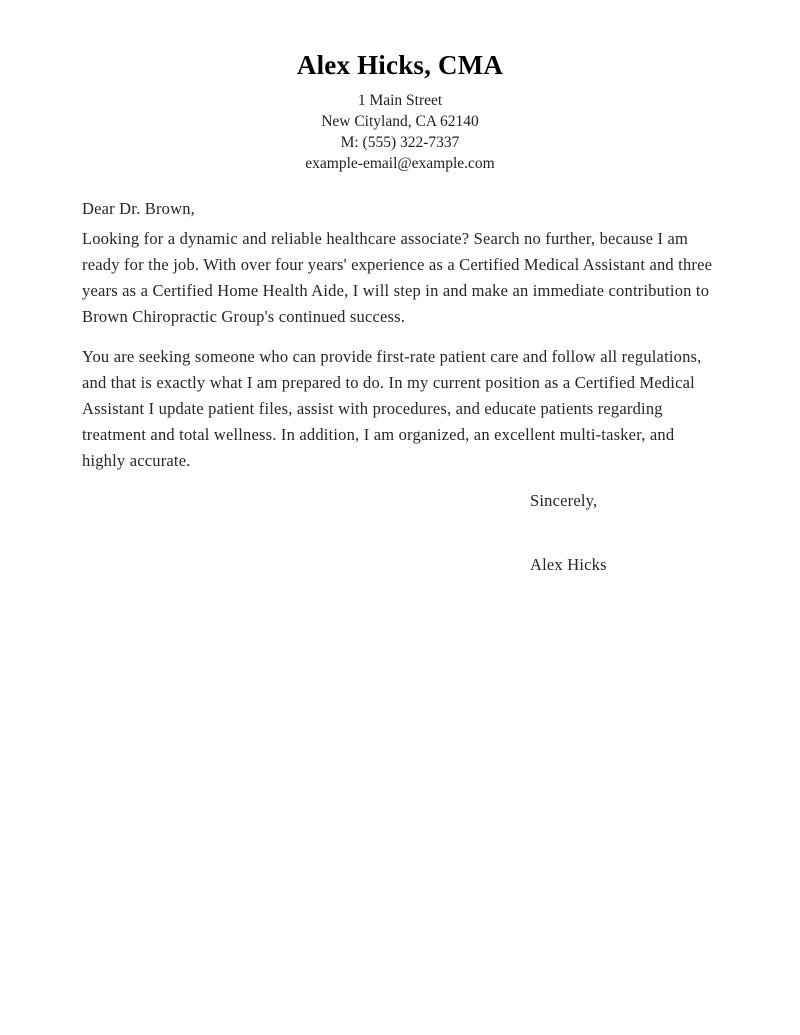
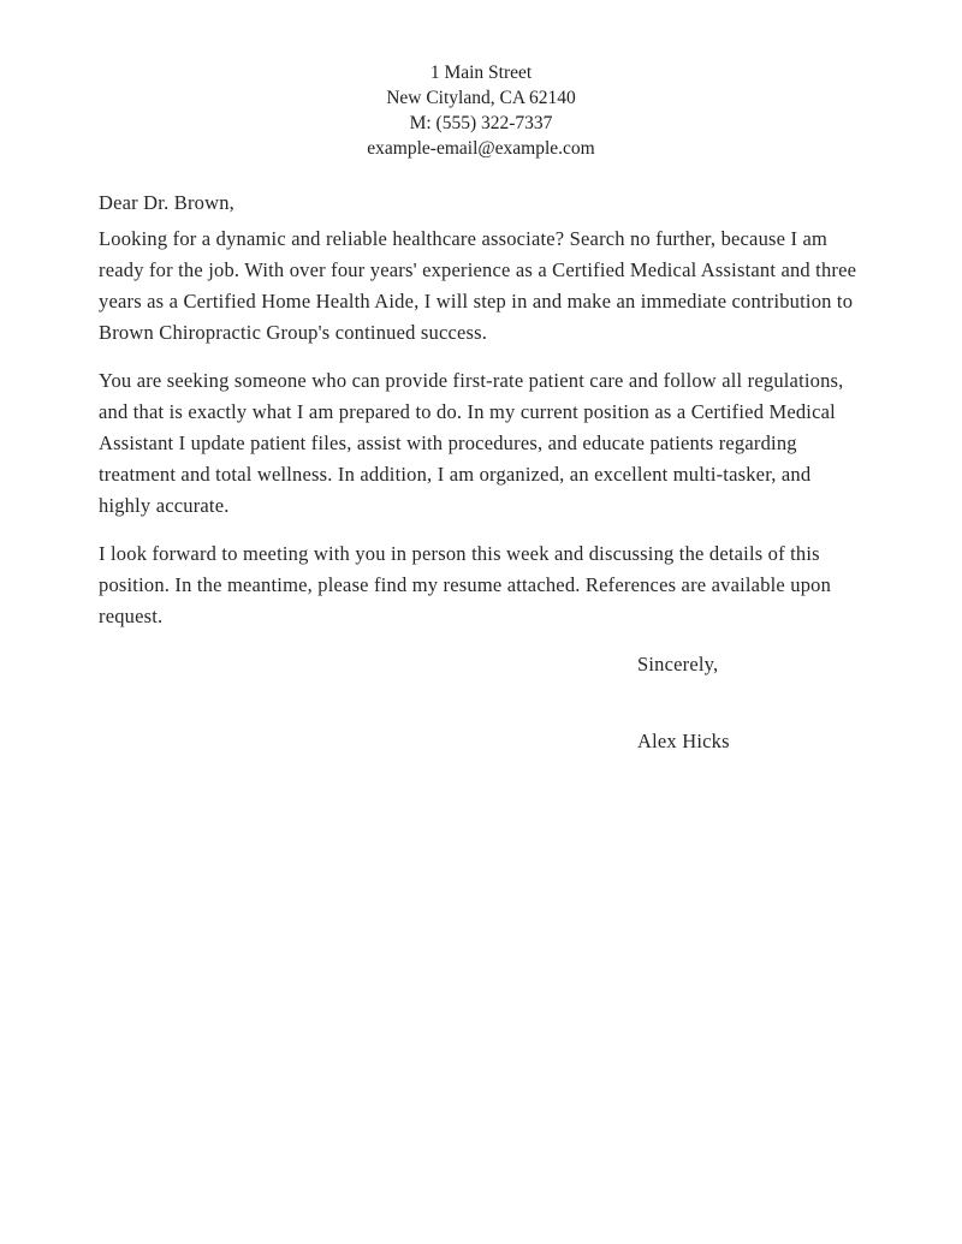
- Alex Hicks, CMA
  1 Main Street
  New Cityland, CA 62140
  M: (555) 322-7337
  example-email@example.com
  Dear Dr. Brown,
  Looking for a dynamic and reliable healthcare associate? Search no further, because I am ready for the job. With over four years' experience as a Certified Medical Assistant and three years as a Certified Home Health Aide, I will step in and make an immediate contribution to Brown Chiropractic Group's continued success.
  You are seeking someone who can provide first-rate patient care and follow all regulations, and that is exactly what I am prepared to do. In my current position as a Certified Medical Assistant I update patient files, assist with procedures, and educate patients regarding treatment and total wellness. In addition, I am organized, an excellent multi-tasker, and highly accurate.
+ I look forward to meeting with you in person this week and discussing the details of this position. In the meantime, please find my resume attached. References are available upon request.
  Sincerely,
  Alex Hicks
